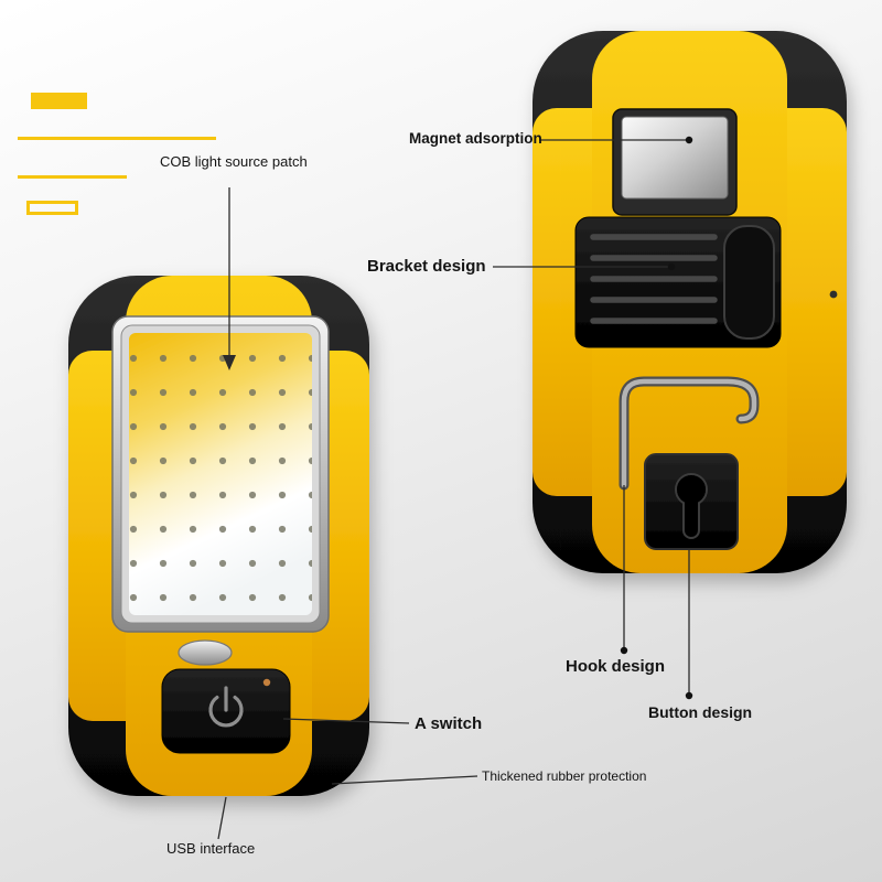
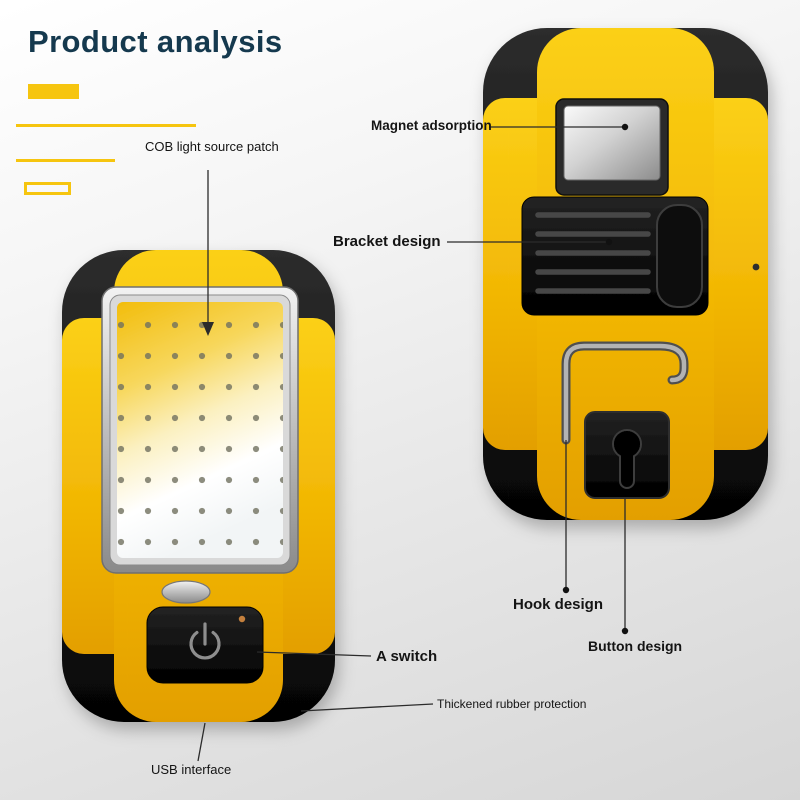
+ Product analysis
  COB light source patch
  Magnet adsorption
  Bracket design
  Hook design
  Button design
  A switch
  Thickened rubber protection
  USB interface
